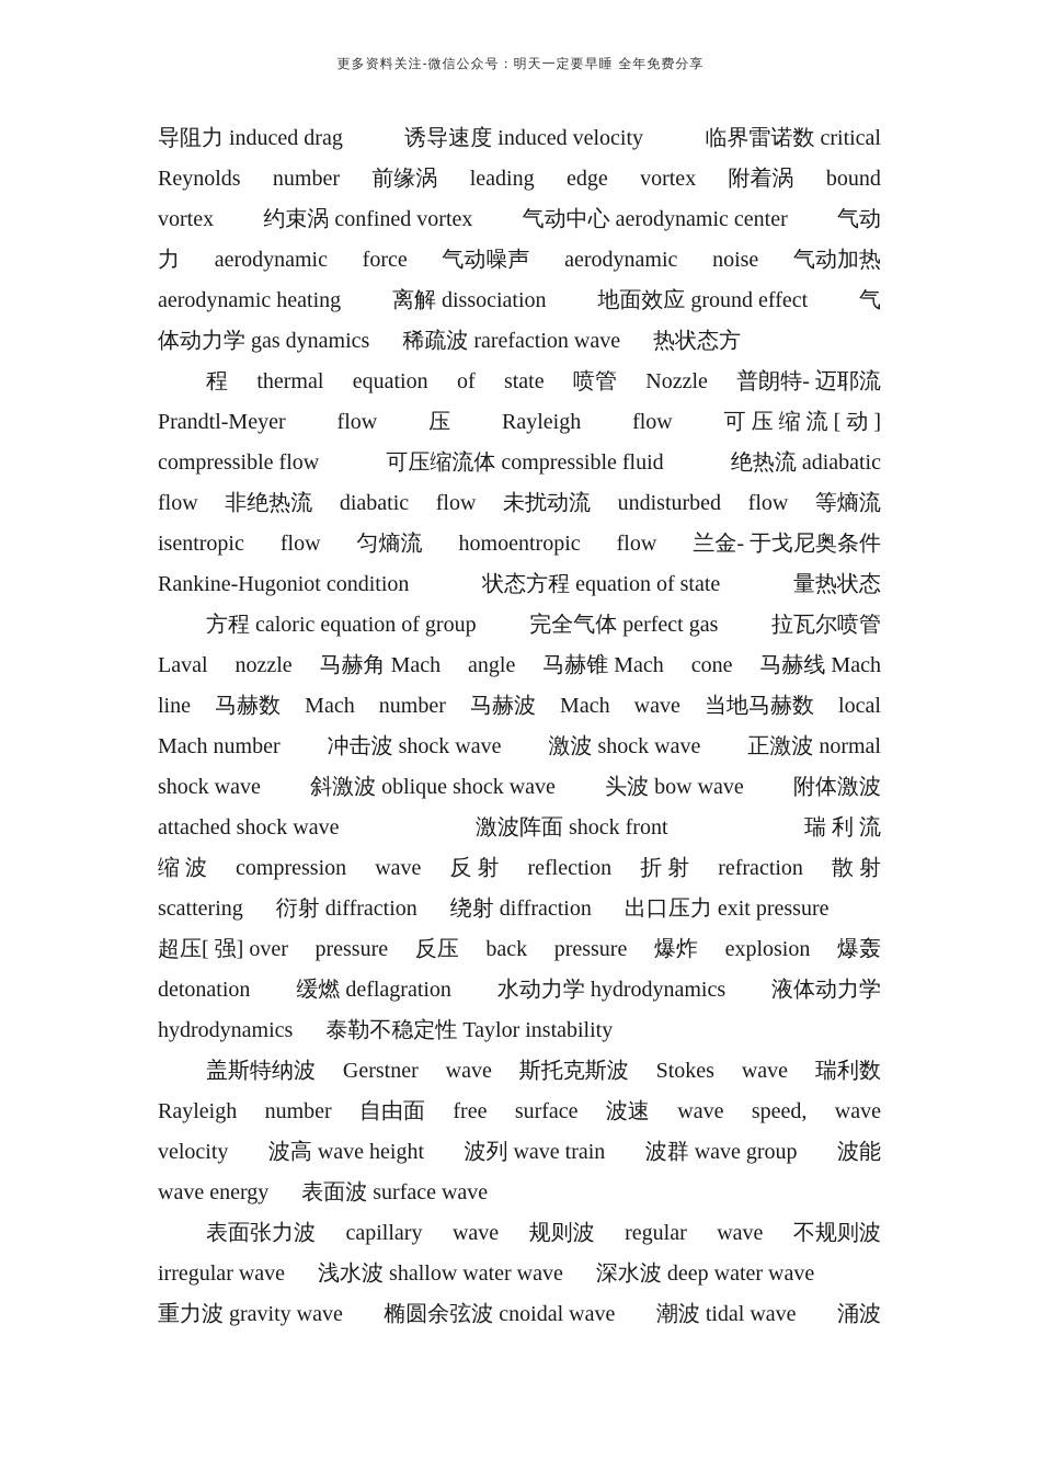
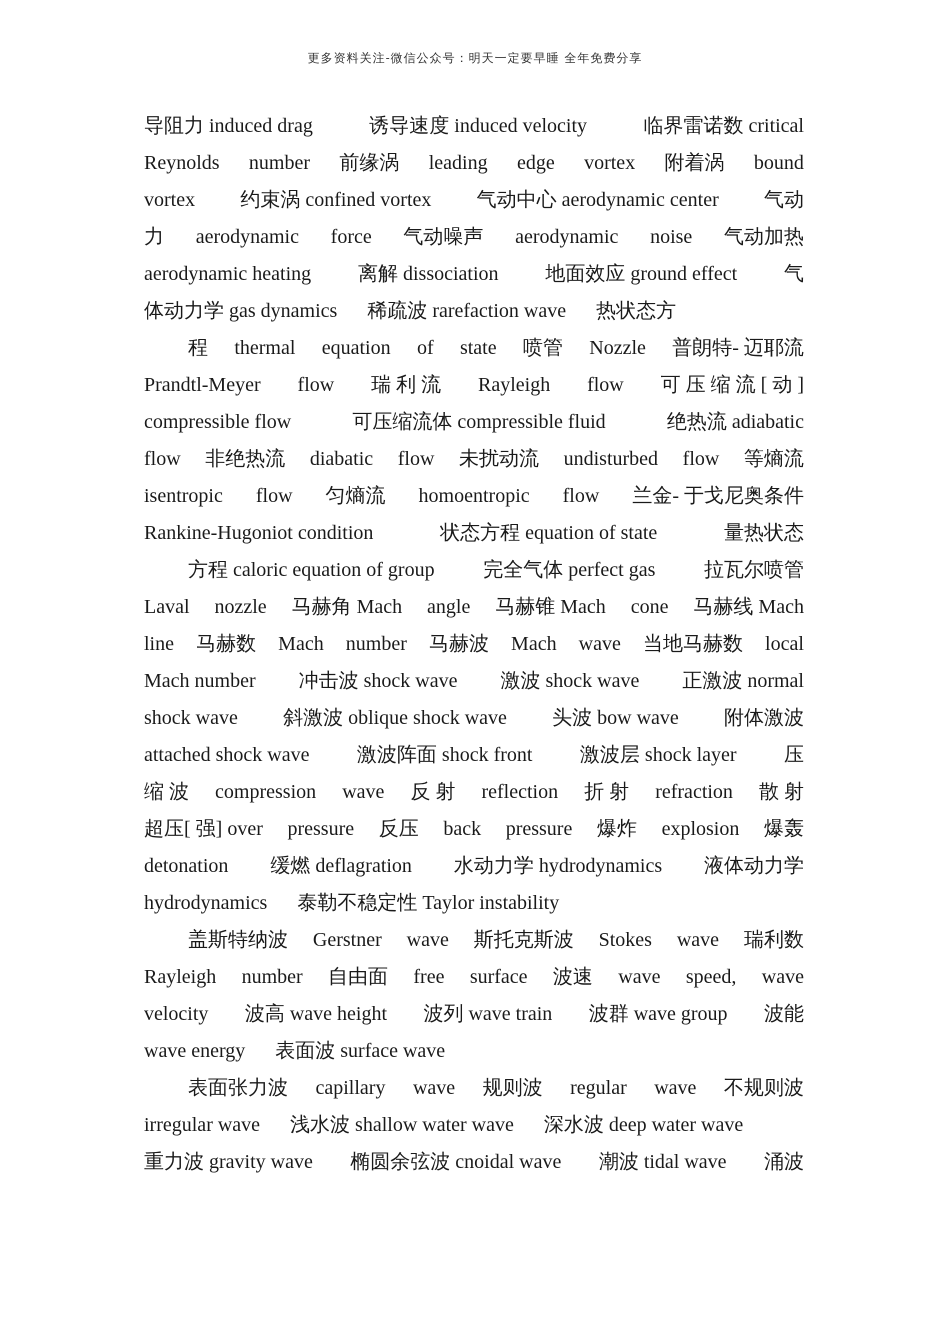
  更多资料关注-微信公众号：明天一定要早睡 全年免费分享
  导阻力 induced drag
  诱导速度 induced velocity
  临界雷诺数 critical
  Reynolds
  number
  前缘涡
  leading
  edge
  vortex
  附着涡
  bound
  vortex
  约束涡 confined vortex
  气动中心 aerodynamic center
  气动
  力
  aerodynamic
  force
  气动噪声
  aerodynamic
  noise
  气动加热
  aerodynamic heating
  离解 dissociation
  地面效应 ground effect
  气
  体动力学 gas dynamics
  稀疏波 rarefaction wave
  热状态方
  程
  thermal
  equation
  of
  state
  喷管
  Nozzle
  普朗特- 迈耶流
  Prandtl-Meyer
  flow
- 压
+ 瑞 利 流
  Rayleigh
  flow
  可 压 缩 流 [ 动 ]
  compressible flow
  可压缩流体 compressible fluid
  绝热流 adiabatic
  flow
  非绝热流
  diabatic
  flow
  未扰动流
  undisturbed
  flow
  等熵流
  isentropic
  flow
  匀熵流
  homoentropic
  flow
  兰金- 于戈尼奥条件
  Rankine-Hugoniot condition
  状态方程 equation of state
  量热状态
  方程 caloric equation of group
  完全气体 perfect gas
  拉瓦尔喷管
  Laval
  nozzle
  马赫角 Mach
  angle
  马赫锥 Mach
  cone
  马赫线 Mach
  line
  马赫数
  Mach
  number
  马赫波
  Mach
  wave
  当地马赫数
  local
  Mach number
  冲击波 shock wave
  激波 shock wave
  正激波 normal
  shock wave
  斜激波 oblique shock wave
  头波 bow wave
  附体激波
  attached shock wave
  激波阵面 shock front
+ 激波层 shock layer
- 瑞 利 流
+ 压
  缩 波
  compression
  wave
  反 射
  reflection
  折 射
  refraction
  散 射
- scattering
- 衍射 diffraction
- 绕射 diffraction
- 出口压力 exit pressure
  超压[ 强] over
  pressure
  反压
  back
  pressure
  爆炸
  explosion
  爆轰
  detonation
  缓燃 deflagration
  水动力学 hydrodynamics
  液体动力学
  hydrodynamics
  泰勒不稳定性 Taylor instability
  盖斯特纳波
  Gerstner
  wave
  斯托克斯波
  Stokes
  wave
  瑞利数
  Rayleigh
  number
  自由面
  free
  surface
  波速
  wave
  speed,
  wave
  velocity
  波高 wave height
  波列 wave train
  波群 wave group
  波能
  wave energy
  表面波 surface wave
  表面张力波
  capillary
  wave
  规则波
  regular
  wave
  不规则波
  irregular wave
  浅水波 shallow water wave
  深水波 deep water wave
  重力波 gravity wave
  椭圆余弦波 cnoidal wave
  潮波 tidal wave
  涌波
